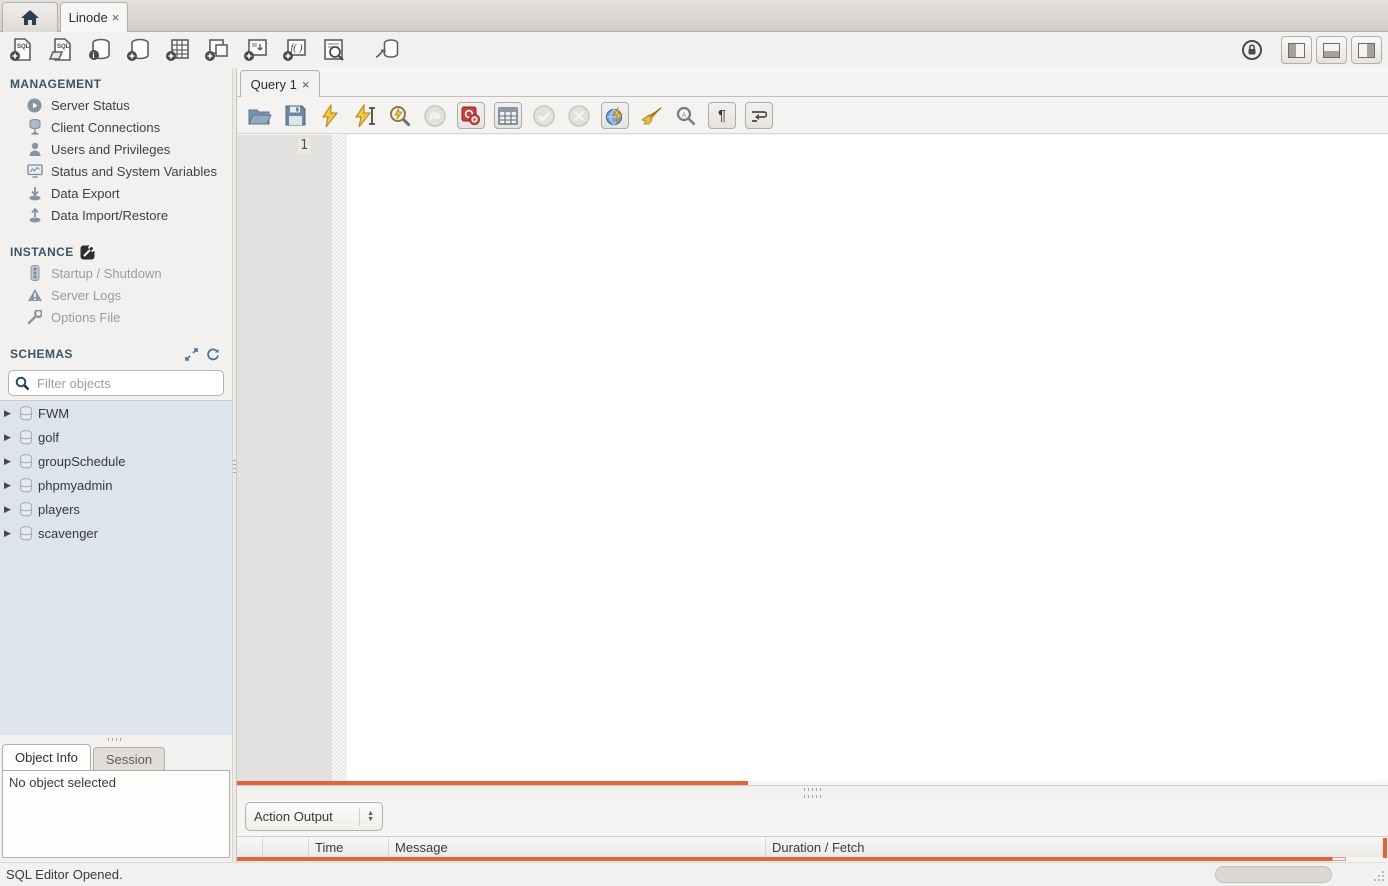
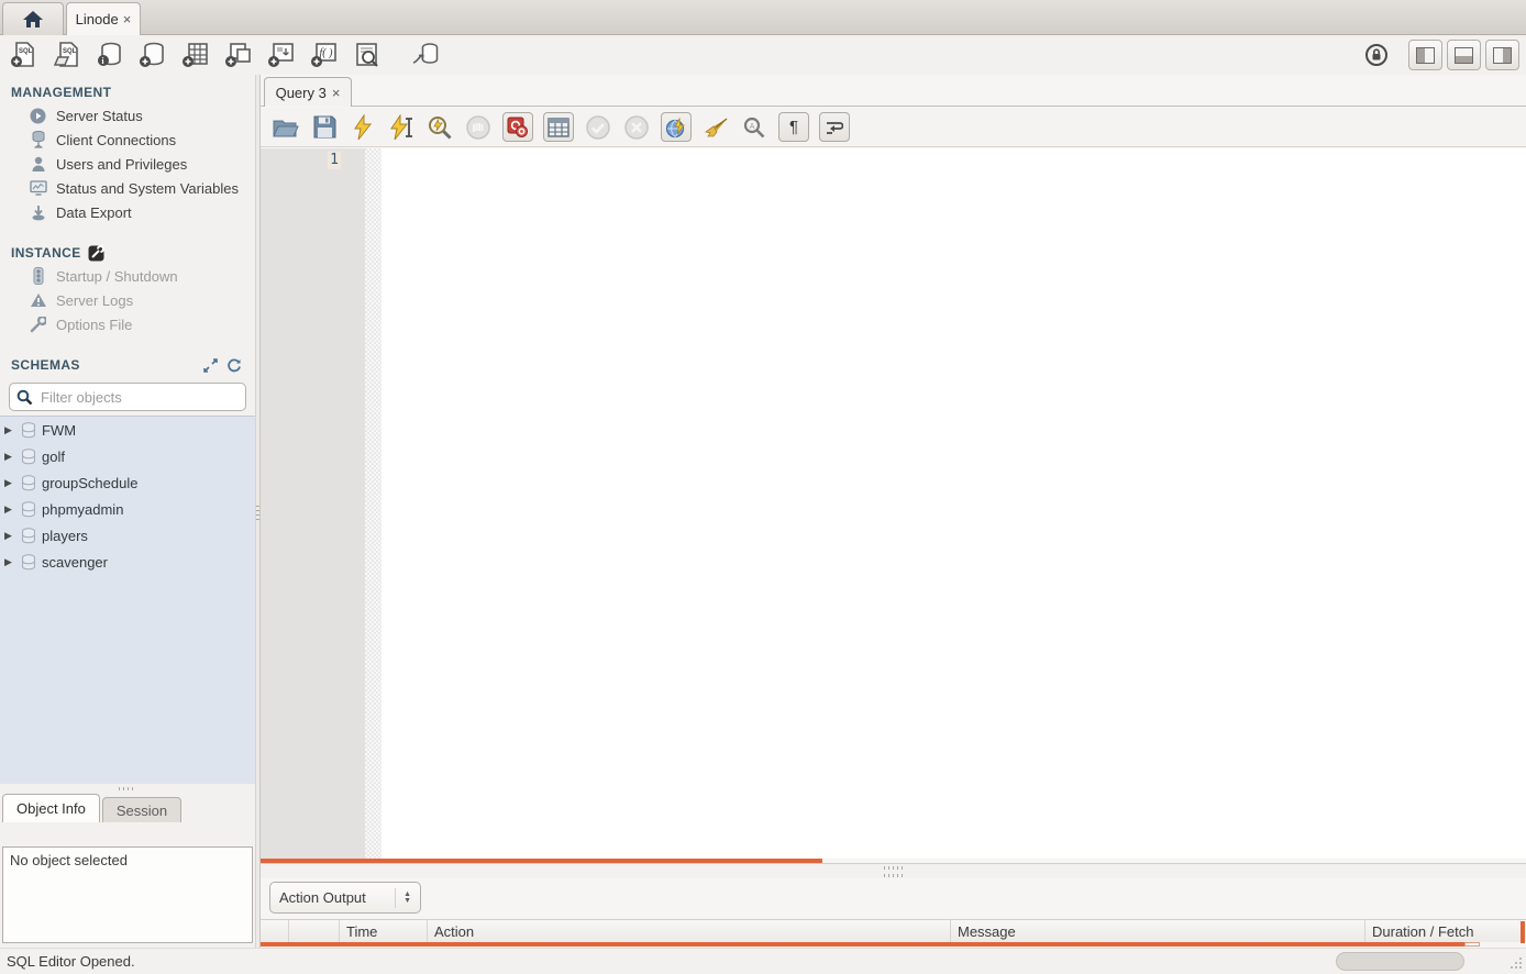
  Linode
  ×
  i
  f( )
  MANAGEMENT
  Server Status
  Client Connections
  Users and Privileges
  Status and System Variables
  Data Export
- Data Import/Restore
  INSTANCE
  Startup / Shutdown
  Server Logs
  Options File
  SCHEMAS
  Filter objects
  ▶
  FWM
  ▶
  golf
  ▶
  groupSchedule
  ▶
  phpmyadmin
  ▶
  players
  ▶
  scavenger
  Object Info
  Session
  No object selected
- Query 1
+ Query 3
  ×
  ¶
  1
  Action Output
  Time
+ Action
  Message
  Duration / Fetch
  SQL Editor Opened.
